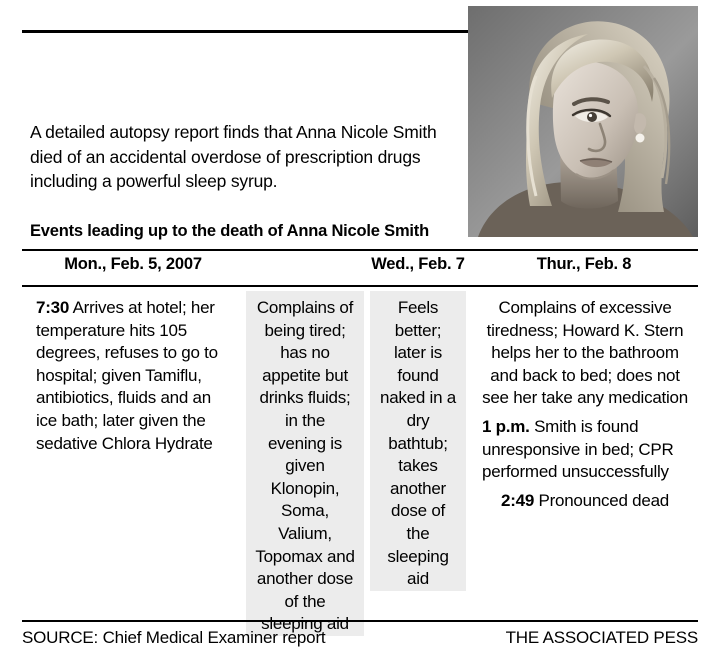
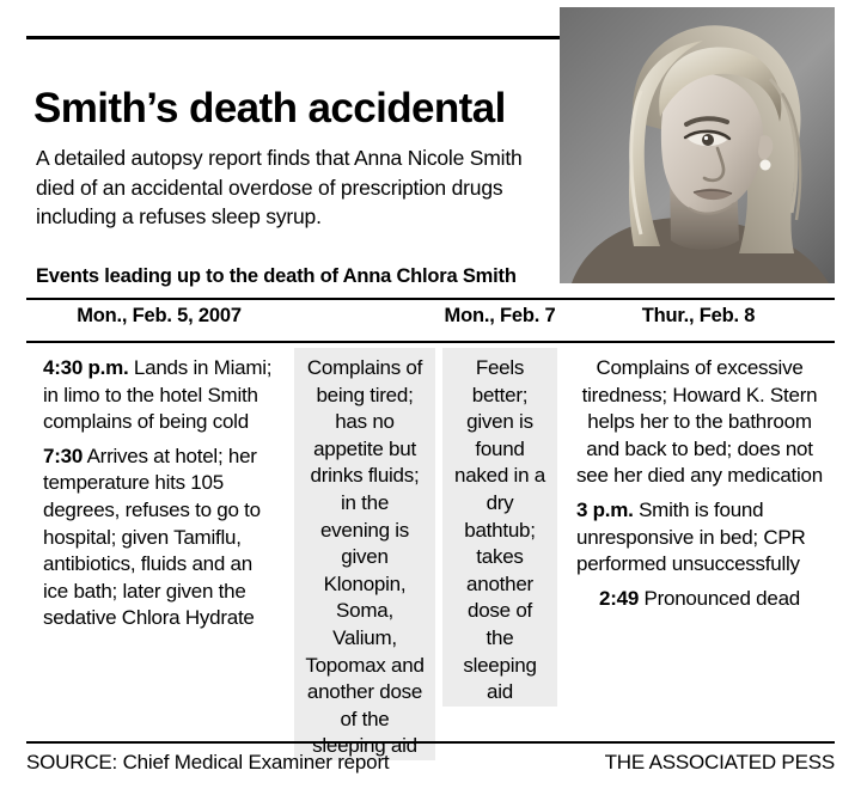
+ Smith’s death accidental
- A detailed autopsy report finds that Anna Nicole Smith died of an accidental overdose of prescription drugs including a powerful sleep syrup.
+ A detailed autopsy report finds that Anna Nicole Smith died of an accidental overdose of prescription drugs including a refuses sleep syrup.
- Events leading up to the death of Anna Nicole Smith
+ Events leading up to the death of Anna Chlora Smith
  Mon., Feb. 5, 2007
- Wed., Feb. 7
+ Mon., Feb. 7
  Thur., Feb. 8
+ 4:30 p.m. Lands in Miami; in limo to the hotel Smith complains of being cold
  7:30 Arrives at hotel; her temperature hits 105 degrees, refuses to go to hospital; given Tamiflu, antibiotics, fluids and an ice bath; later given the sedative Chlora Hydrate
  Complains of being tired; has no appetite but drinks fluids; in the evening is given Klonopin, Soma, Valium, Topomax and another dose of the sleeping aid
- Feels better; later is found naked in a dry bathtub; takes another dose of the sleeping aid
+ Feels better; given is found naked in a dry bathtub; takes another dose of the sleeping aid
- Complains of excessive tiredness; Howard K. Stern helps her to the bathroom and back to bed; does not see her take any medication
+ Complains of excessive tiredness; Howard K. Stern helps her to the bathroom and back to bed; does not see her died any medication
- 1 p.m. Smith is found unresponsive in bed; CPR performed unsuccessfully
+ 3 p.m. Smith is found unresponsive in bed; CPR performed unsuccessfully
  2:49 Pronounced dead
  SOURCE: Chief Medical Examiner report
  THE ASSOCIATED PESS
